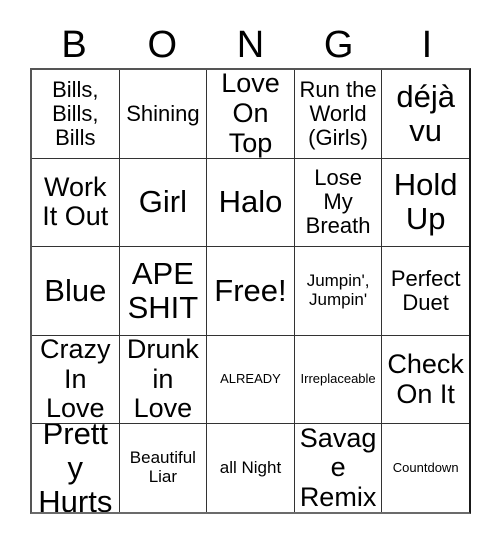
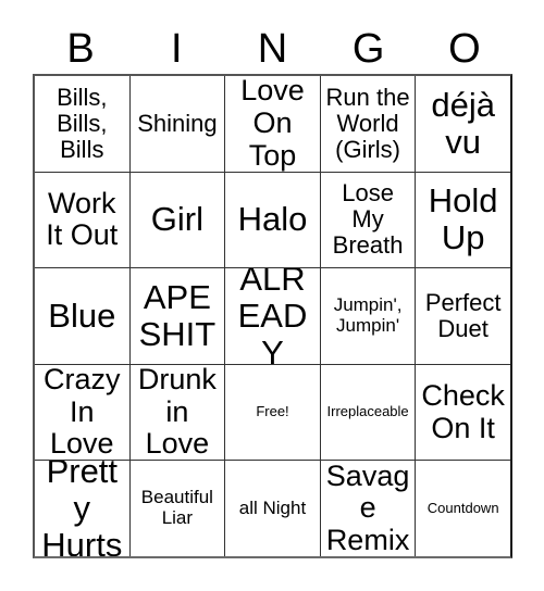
  B
- O
+ I
  N
  G
- I
+ O
  Bills, Bills, Bills
  Shining
  Love On Top
  Run the World (Girls)
  déjà vu
  Work It Out
  Girl
  Halo
  Lose My Breath
  Hold Up
  Blue
  APESHIT
- Free!
+ ALREADY
  Jumpin', Jumpin'
  Perfect Duet
  Crazy In Love
  Drunk in Love
- ALREADY
+ Free!
  Irreplaceable
  Check On It
  Pretty Hurts
  Beautiful Liar
  all Night
  Savage Remix
  Countdown
